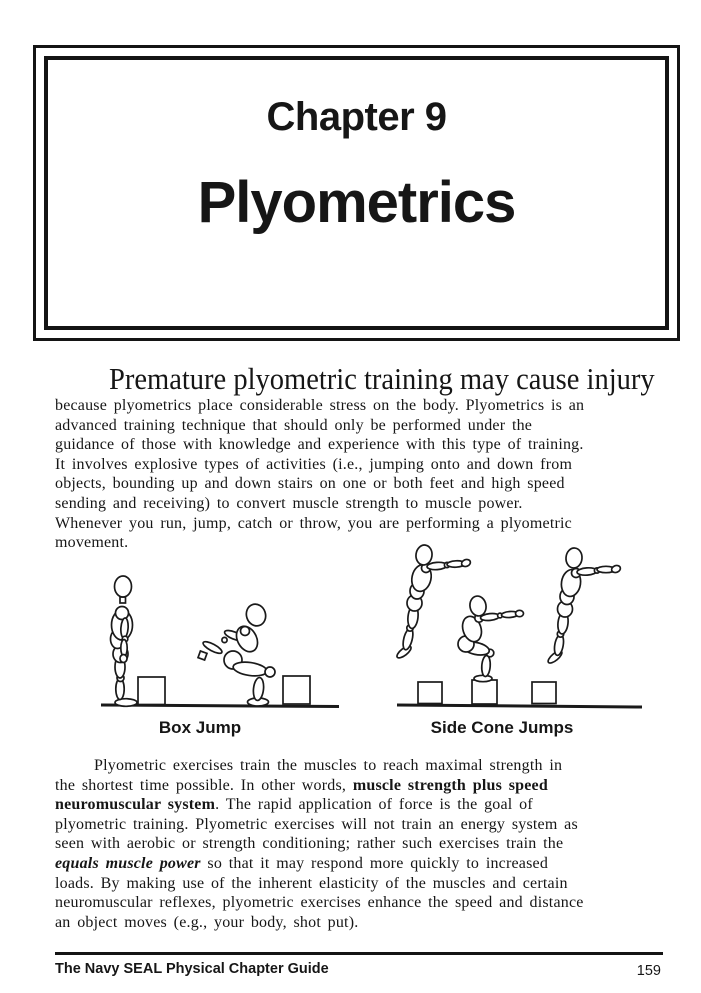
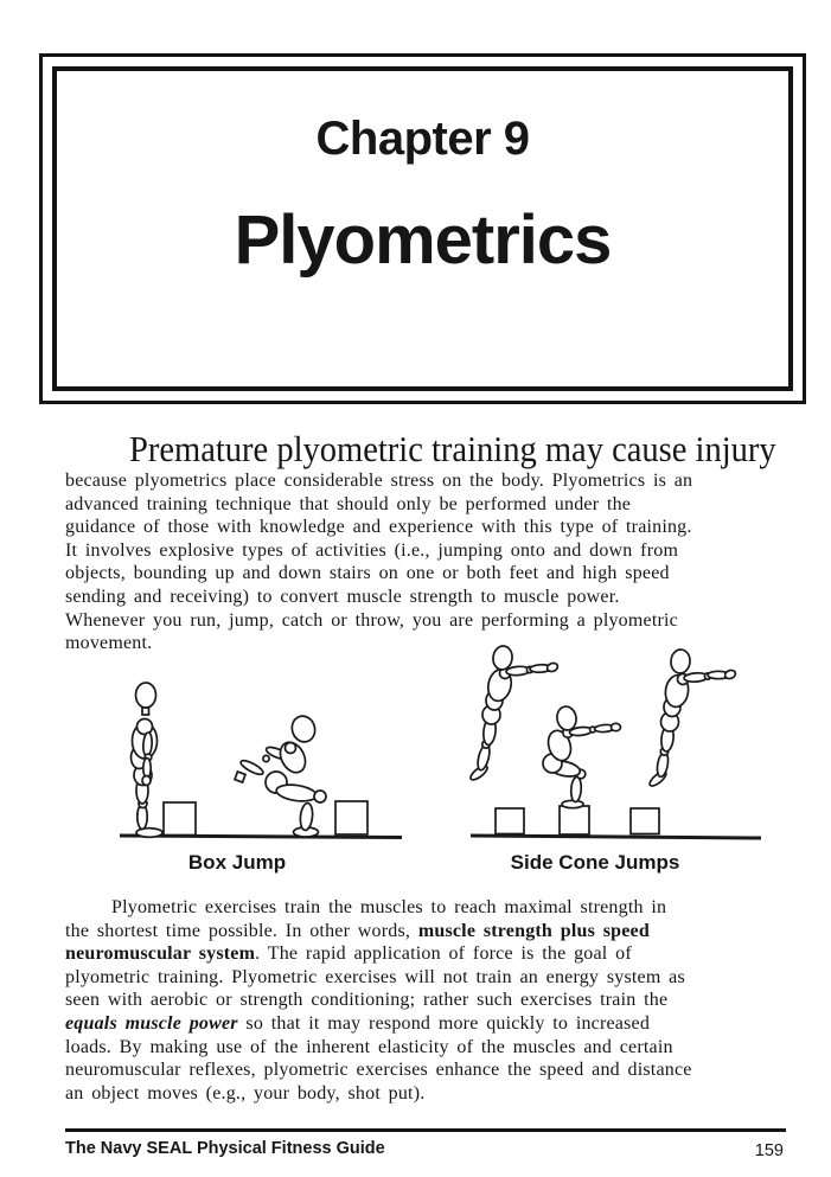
  Chapter 9
  Plyometrics
  Premature plyometric training may cause injury
  because plyometrics place considerable stress on the body. Plyometrics is an
  advanced training technique that should only be performed under the
  guidance of those with knowledge and experience with this type of training.
  It involves explosive types of activities (i.e., jumping onto and down from
  objects, bounding up and down stairs on one or both feet and high speed
  sending and receiving) to convert muscle strength to muscle power.
  Whenever you run, jump, catch or throw, you are performing a plyometric
  movement.
  Box Jump
  Side Cone Jumps
  Plyometric exercises train the muscles to reach maximal strength in
  the shortest time possible. In other words, muscle strength plus speed
  neuromuscular system. The rapid application of force is the goal of
  plyometric training. Plyometric exercises will not train an energy system as
  seen with aerobic or strength conditioning; rather such exercises train the
  equals muscle power so that it may respond more quickly to increased
  loads. By making use of the inherent elasticity of the muscles and certain
  neuromuscular reflexes, plyometric exercises enhance the speed and distance
  an object moves (e.g., your body, shot put).
- The Navy SEAL Physical Chapter Guide
+ The Navy SEAL Physical Fitness Guide
  159
